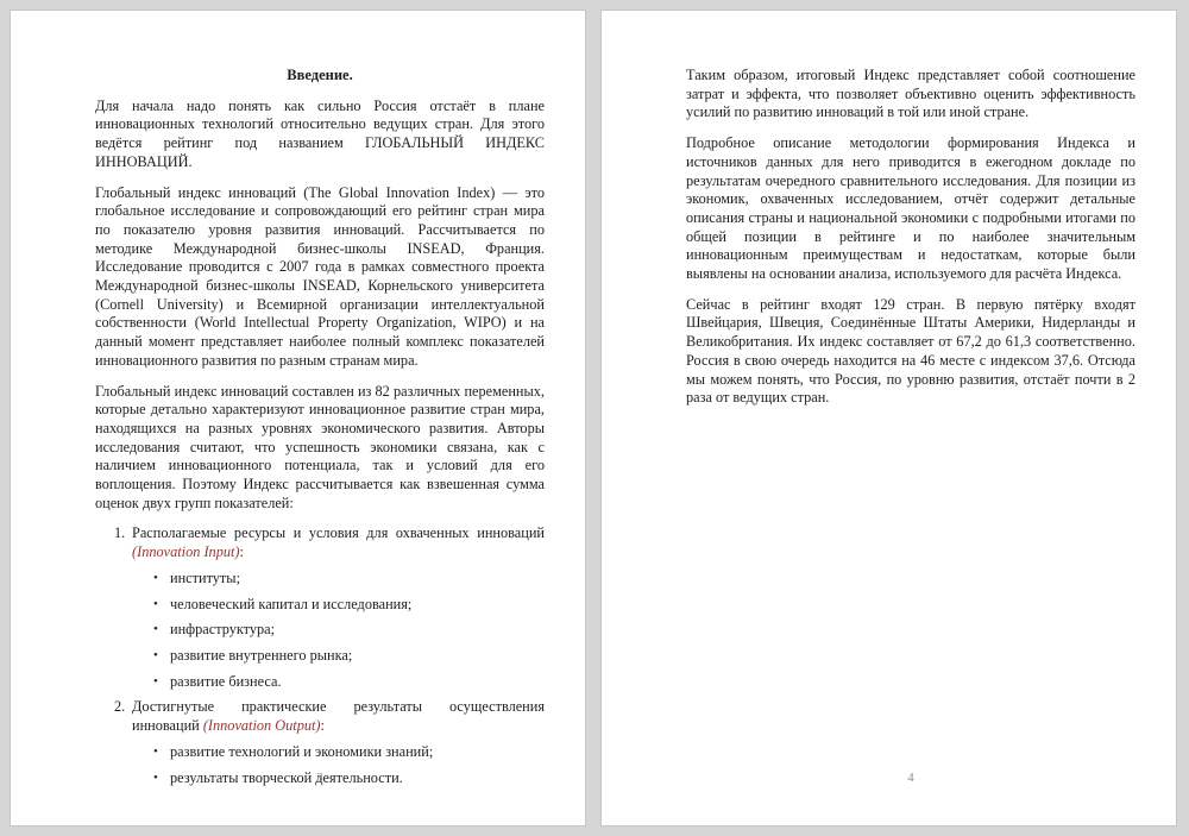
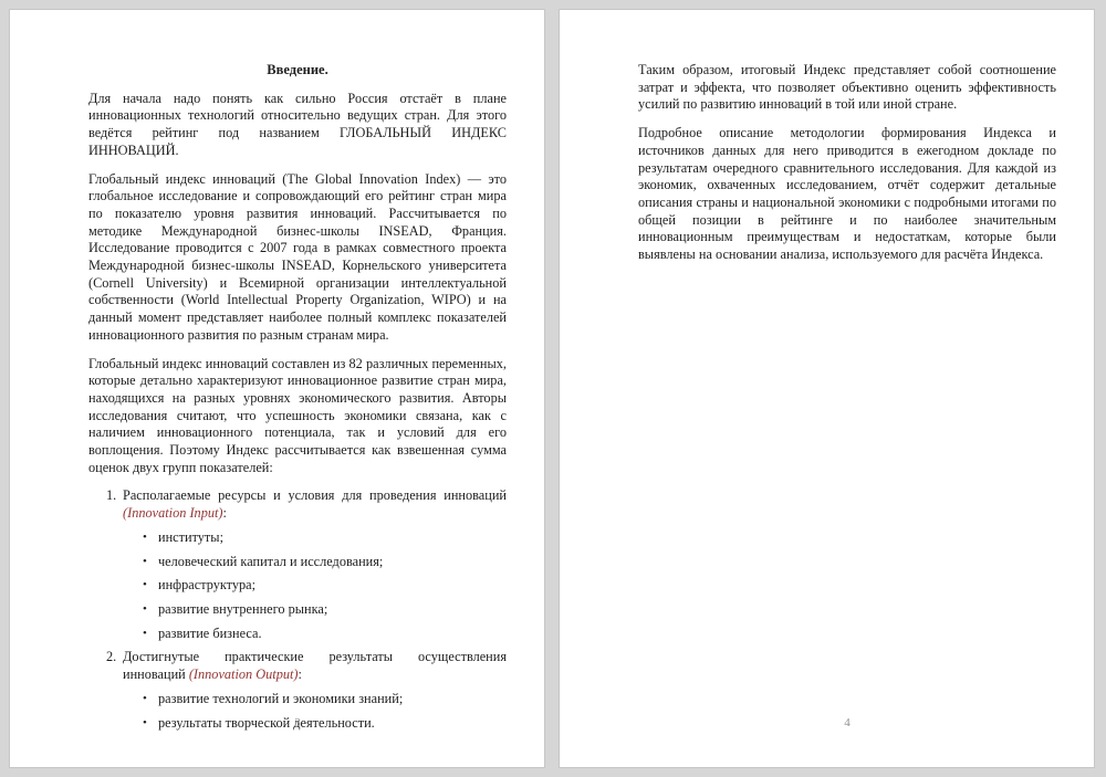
  Введение.
  Для начала надо понять как сильно Россия отстаёт в плане инновационных технологий относительно ведущих стран. Для этого ведётся рейтинг под названием ГЛОБАЛЬНЫЙ ИНДЕКС ИННОВАЦИЙ.
  Глобальный индекс инноваций (The Global Innovation Index) — это глобальное исследование и сопровождающий его рейтинг стран мира по показателю уровня развития инноваций. Рассчитывается по методике Международной бизнес-школы INSEAD, Франция. Исследование проводится с 2007 года в рамках совместного проекта Международной бизнес-школы INSEAD, Корнельского университета (Cornell University) и Всемирной организации интеллектуальной собственности (World Intellectual Property Organization, WIPO) и на данный момент представляет наиболее полный комплекс показателей инновационного развития по разным странам мира.
  Глобальный индекс инноваций составлен из 82 различных переменных, которые детально характеризуют инновационное развитие стран мира, находящихся на разных уровнях экономического развития. Авторы исследования считают, что успешность экономики связана, как с наличием инновационного потенциала, так и условий для его воплощения. Поэтому Индекс рассчитывается как взвешенная сумма оценок двух групп показателей:
  1.
- Располагаемые ресурсы и условия для охваченных инноваций (Innovation Input):
+ Располагаемые ресурсы и условия для проведения инноваций (Innovation Input):
  •
  институты;
  •
  человеческий капитал и исследования;
  •
  инфраструктура;
  •
  развитие внутреннего рынка;
  •
  развитие бизнеса.
  2.
  Достигнутые практические результаты осуществления инноваций (Innovation Output):
  •
  развитие технологий и экономики знаний;
  •
  результаты творческой деятельности.
  3
  Таким образом, итоговый Индекс представляет собой соотношение затрат и эффекта, что позволяет объективно оценить эффективность усилий по развитию инноваций в той или иной стране.
- Подробное описание методологии формирования Индекса и источников данных для него приводится в ежегодном докладе по результатам очередного сравнительного исследования. Для позиции из экономик, охваченных исследованием, отчёт содержит детальные описания страны и национальной экономики с подробными итогами по общей позиции в рейтинге и по наиболее значительным инновационным преимуществам и недостаткам, которые были выявлены на основании анализа, используемого для расчёта Индекса.
+ Подробное описание методологии формирования Индекса и источников данных для него приводится в ежегодном докладе по результатам очередного сравнительного исследования. Для каждой из экономик, охваченных исследованием, отчёт содержит детальные описания страны и национальной экономики с подробными итогами по общей позиции в рейтинге и по наиболее значительным инновационным преимуществам и недостаткам, которые были выявлены на основании анализа, используемого для расчёта Индекса.
- Сейчас в рейтинг входят 129 стран. В первую пятёрку входят Швейцария, Швеция, Соединённые Штаты Америки, Нидерланды и Великобритания. Их индекс составляет от 67,2 до 61,3 соответственно. Россия в свою очередь находится на 46 месте с индексом 37,6. Отсюда мы можем понять, что Россия, по уровню развития, отстаёт почти в 2 раза от ведущих стран.
  4
